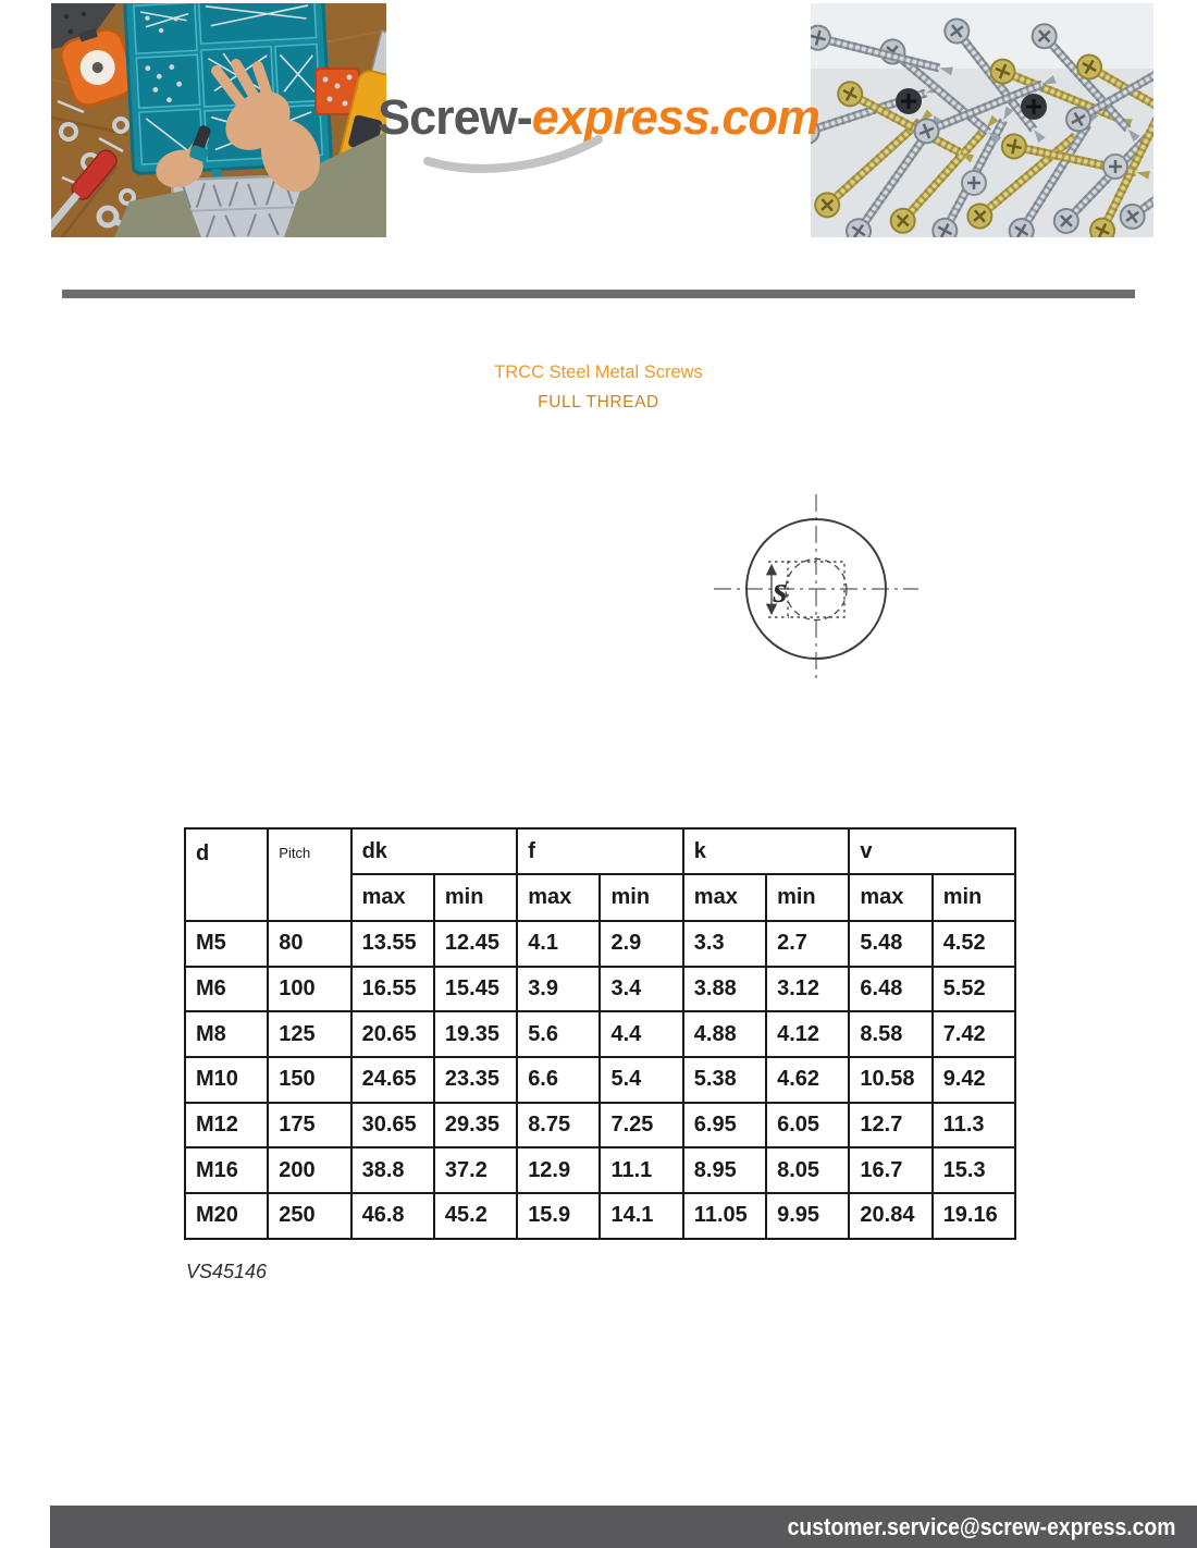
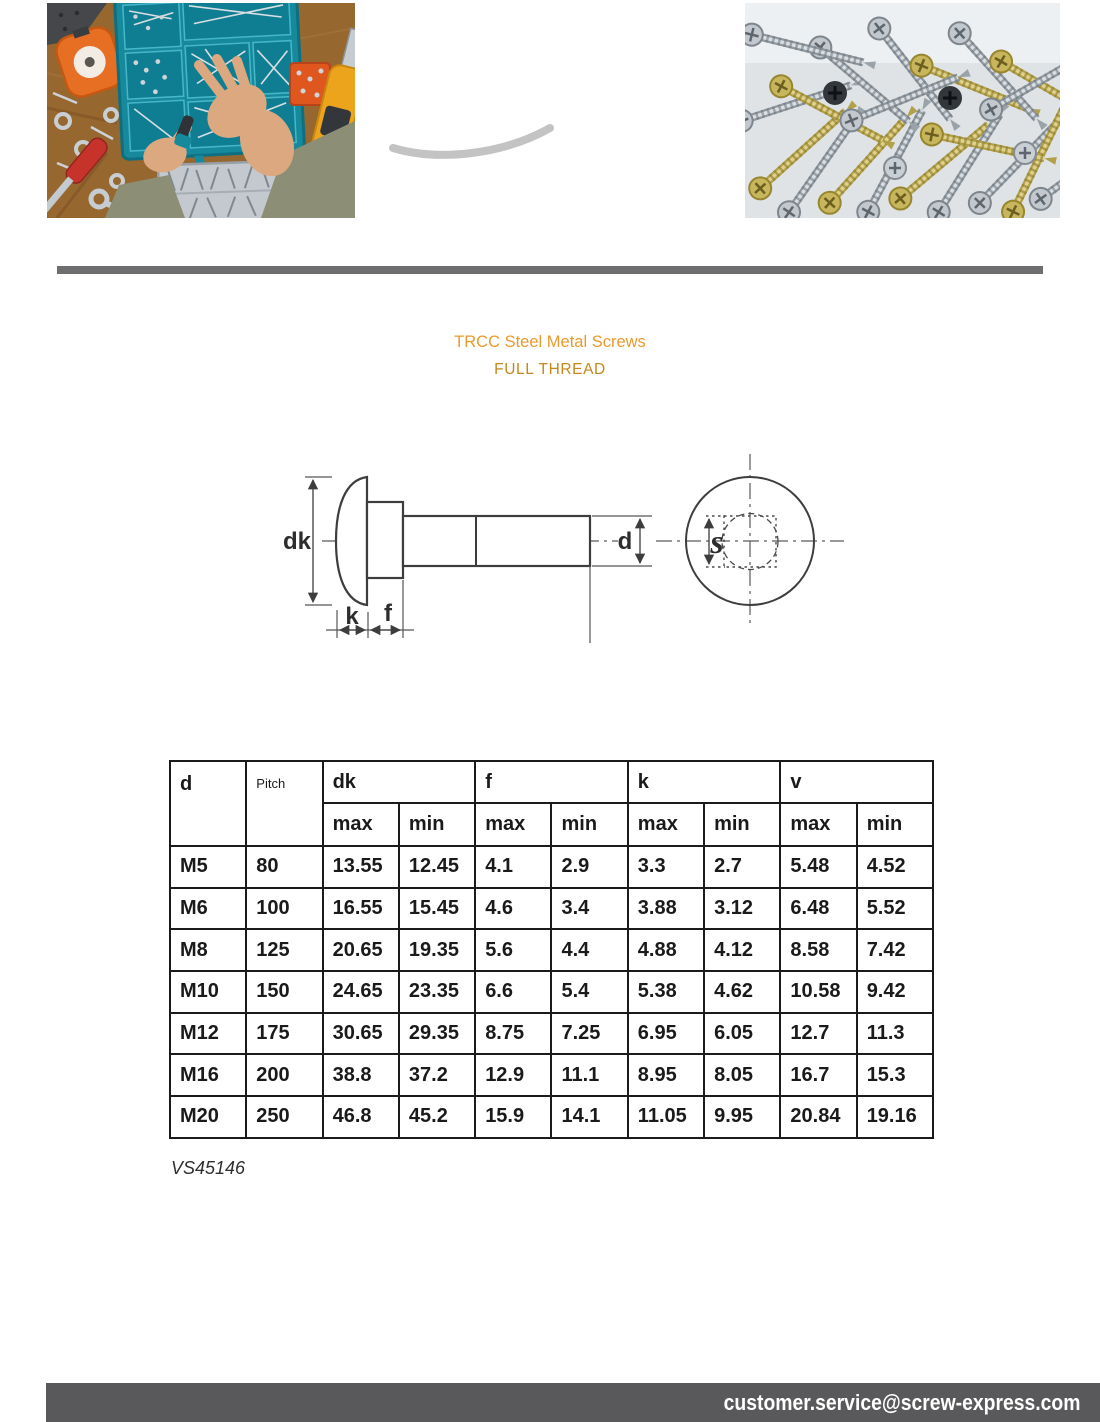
- Screw-express.com
  TRCC Steel Metal Screws
  FULL THREAD
+ dk
+ d
+ k
+ f
  s
  d	Pitch	dk	f	k	v
  max	min	max	min	max	min	max	min
  M5	80	13.55	12.45	4.1	2.9	3.3	2.7	5.48	4.52
- M6	100	16.55	15.45	3.9	3.4	3.88	3.12	6.48	5.52
+ M6	100	16.55	15.45	4.6	3.4	3.88	3.12	6.48	5.52
  M8	125	20.65	19.35	5.6	4.4	4.88	4.12	8.58	7.42
  M10	150	24.65	23.35	6.6	5.4	5.38	4.62	10.58	9.42
  M12	175	30.65	29.35	8.75	7.25	6.95	6.05	12.7	11.3
  M16	200	38.8	37.2	12.9	11.1	8.95	8.05	16.7	15.3
  M20	250	46.8	45.2	15.9	14.1	11.05	9.95	20.84	19.16
  VS45146
  customer.service@screw-express.com
